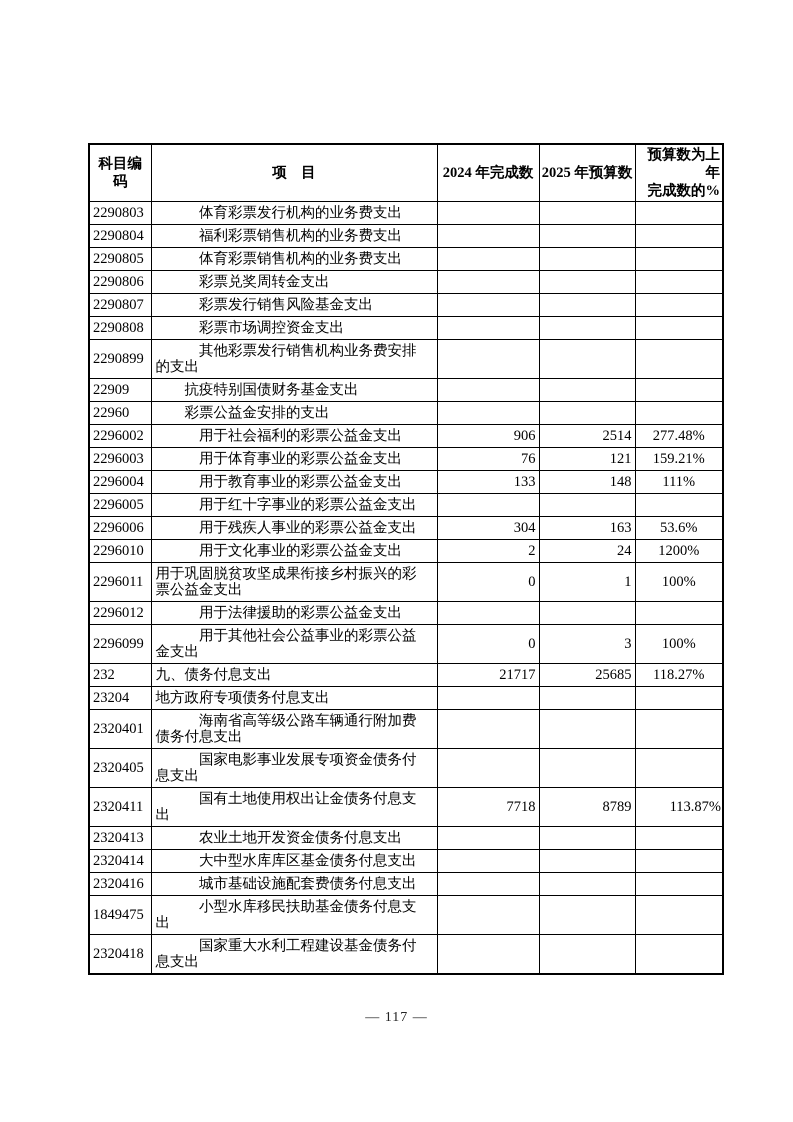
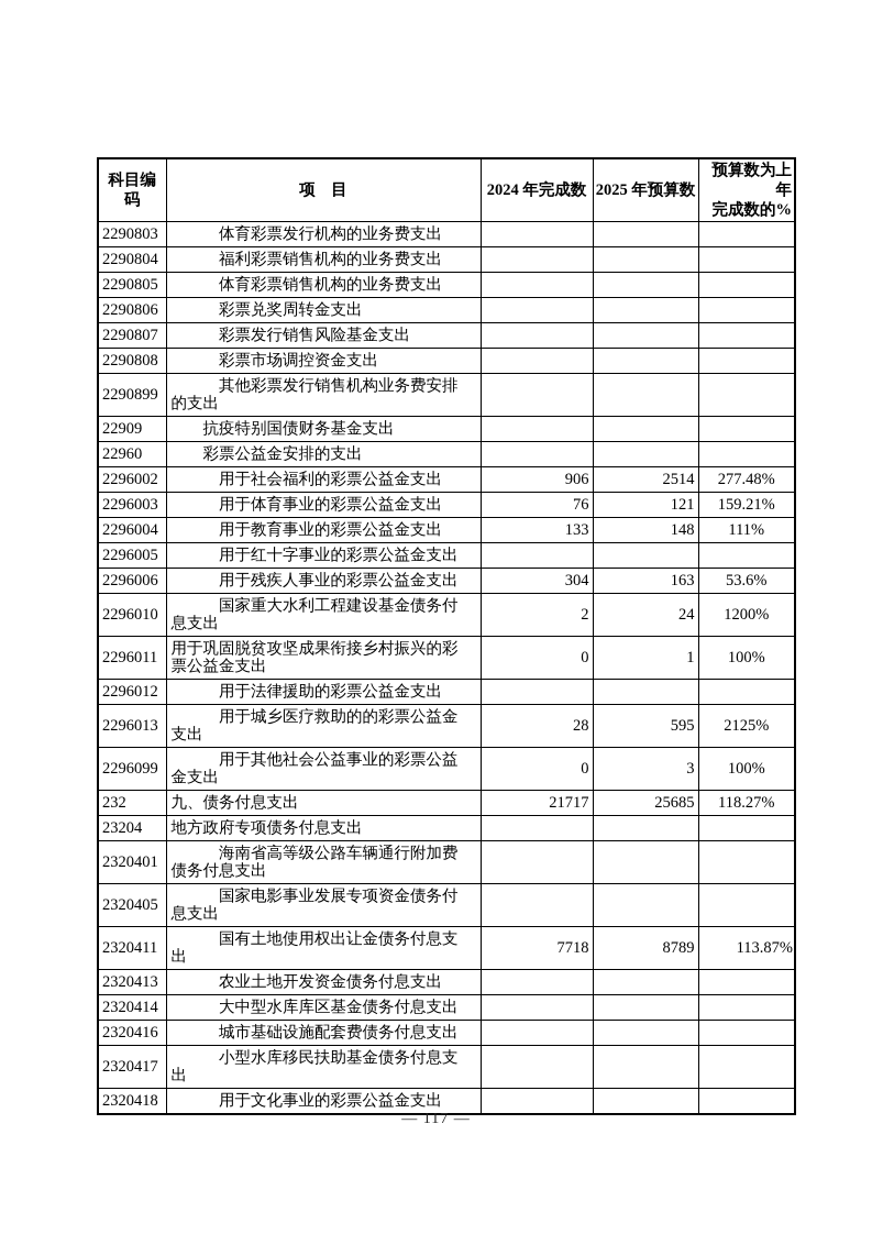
  科目编码	项 目	2024 年完成数	2025 年预算数	预算数为上年 完成数的%
  2290803	体育彩票发行机构的业务费支出
  2290804	福利彩票销售机构的业务费支出
  2290805	体育彩票销售机构的业务费支出
  2290806	彩票兑奖周转金支出
  2290807	彩票发行销售风险基金支出
  2290808	彩票市场调控资金支出
  2290899	其他彩票发行销售机构业务费安排 的支出
  22909	抗疫特别国债财务基金支出
  22960	彩票公益金安排的支出
  2296002	用于社会福利的彩票公益金支出	906	2514	277.48%
  2296003	用于体育事业的彩票公益金支出	76	121	159.21%
  2296004	用于教育事业的彩票公益金支出	133	148	111%
  2296005	用于红十字事业的彩票公益金支出
  2296006	用于残疾人事业的彩票公益金支出	304	163	53.6%
- 2296010	用于文化事业的彩票公益金支出	2	24	1200%
+ 2296010	国家重大水利工程建设基金债务付 息支出	2	24	1200%
  2296011	用于巩固脱贫攻坚成果衔接乡村振兴的彩 票公益金支出	0	1	100%
  2296012	用于法律援助的彩票公益金支出
+ 2296013	用于城乡医疗救助的的彩票公益金 支出	28	595	2125%
  2296099	用于其他社会公益事业的彩票公益 金支出	0	3	100%
  232	九、债务付息支出	21717	25685	118.27%
  23204	地方政府专项债务付息支出
  2320401	海南省高等级公路车辆通行附加费 债务付息支出
  2320405	国家电影事业发展专项资金债务付 息支出
  2320411	国有土地使用权出让金债务付息支 出	7718	8789	113.87%
  2320413	农业土地开发资金债务付息支出
  2320414	大中型水库库区基金债务付息支出
  2320416	城市基础设施配套费债务付息支出
- 1849475	小型水库移民扶助基金债务付息支 出
+ 2320417	小型水库移民扶助基金债务付息支 出
- 2320418	国家重大水利工程建设基金债务付 息支出
+ 2320418	用于文化事业的彩票公益金支出
  — 117 —
